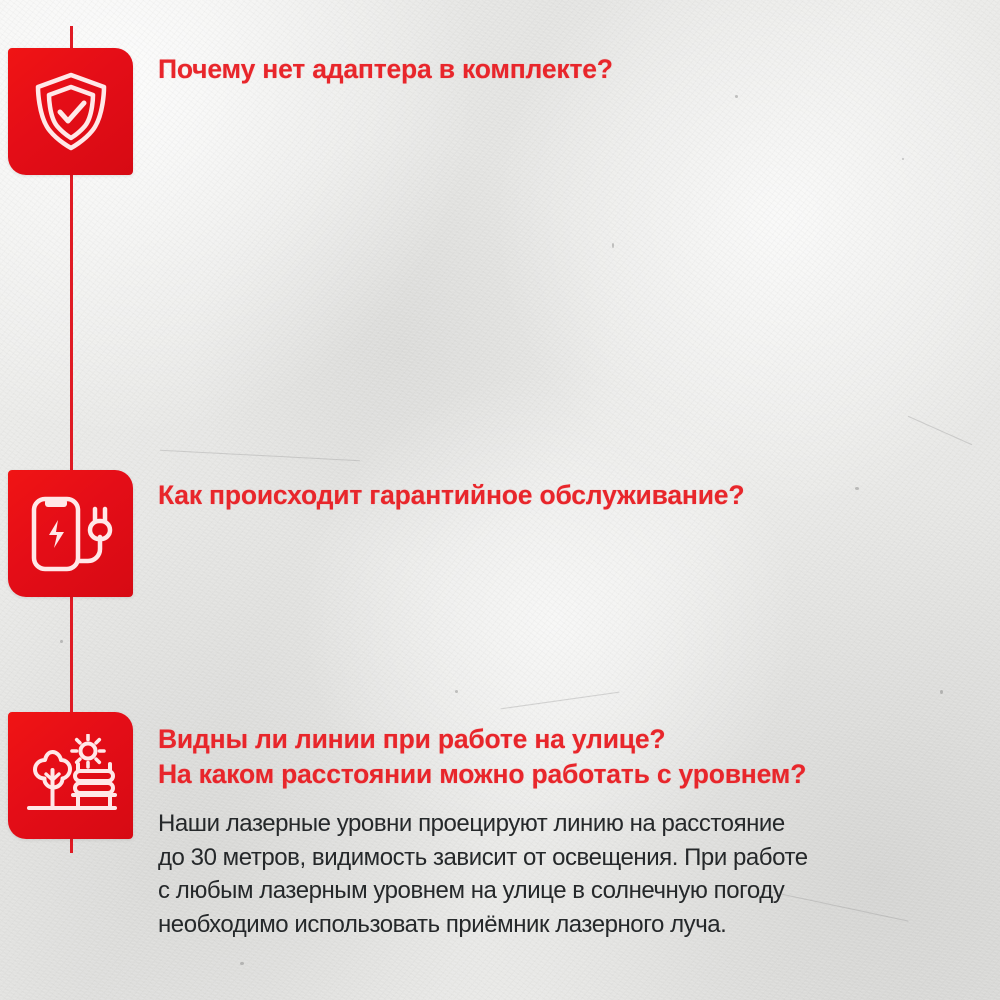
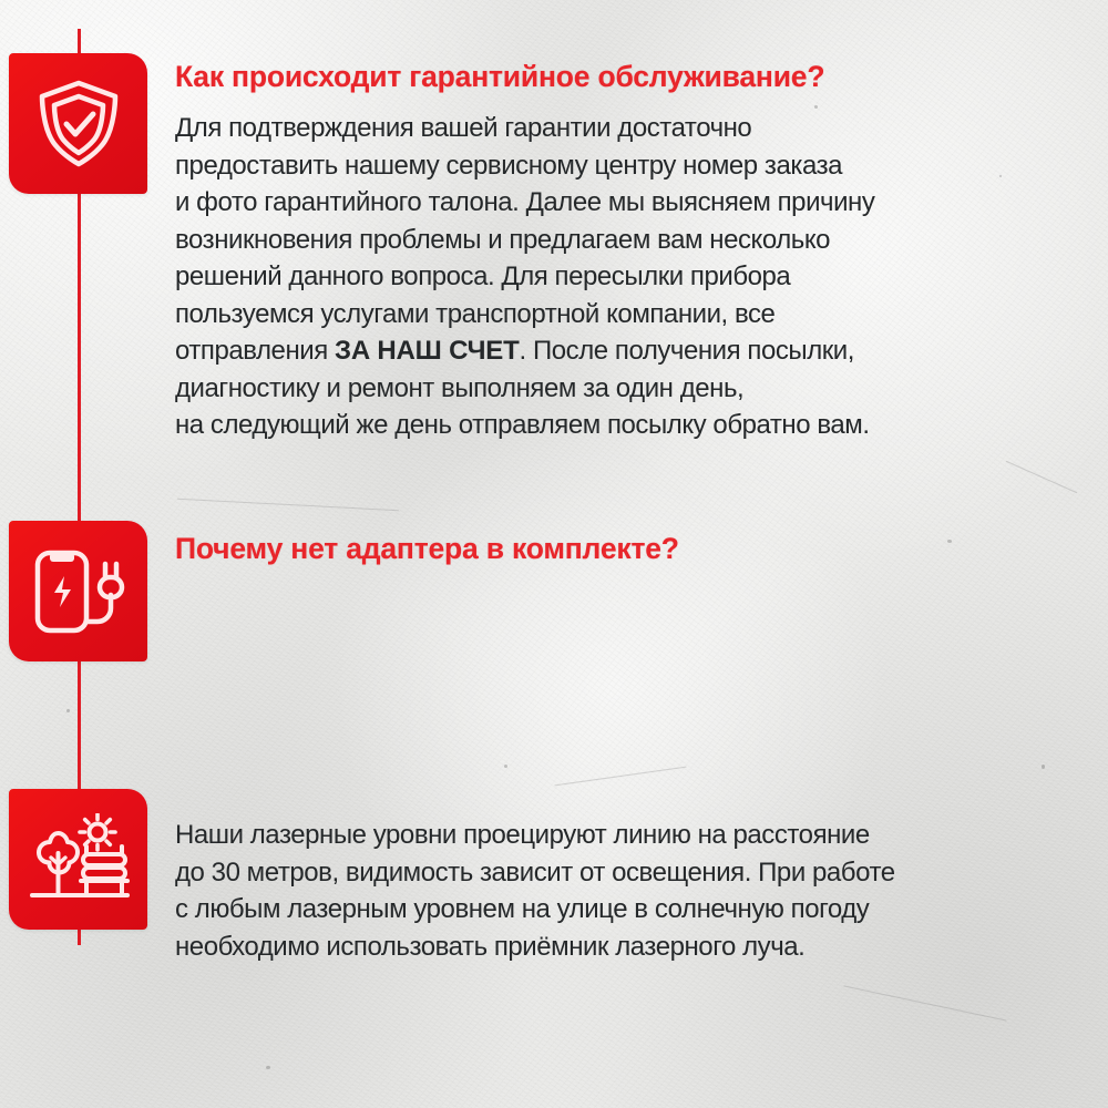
- Почему нет адаптера в комплекте?
+ Как происходит гарантийное обслуживание?
+ Для подтверждения вашей гарантии достаточно
+ предоставить нашему сервисному центру номер заказа
+ и фото гарантийного талона. Далее мы выясняем причину
+ возникновения проблемы и предлагаем вам несколько
+ решений данного вопроса. Для пересылки прибора
+ пользуемся услугами транспортной компании, все
+ отправления ЗА НАШ СЧЕТ. После получения посылки,
+ диагностику и ремонт выполняем за один день,
+ на следующий же день отправляем посылку обратно вам.
- Как происходит гарантийное обслуживание?
+ Почему нет адаптера в комплекте?
- Видны ли линии при работе на улице?
- На каком расстоянии можно работать с уровнем?
  Наши лазерные уровни проецируют линию на расстояние
  до 30 метров, видимость зависит от освещения. При работе
  с любым лазерным уровнем на улице в солнечную погоду
  необходимо использовать приёмник лазерного луча.
